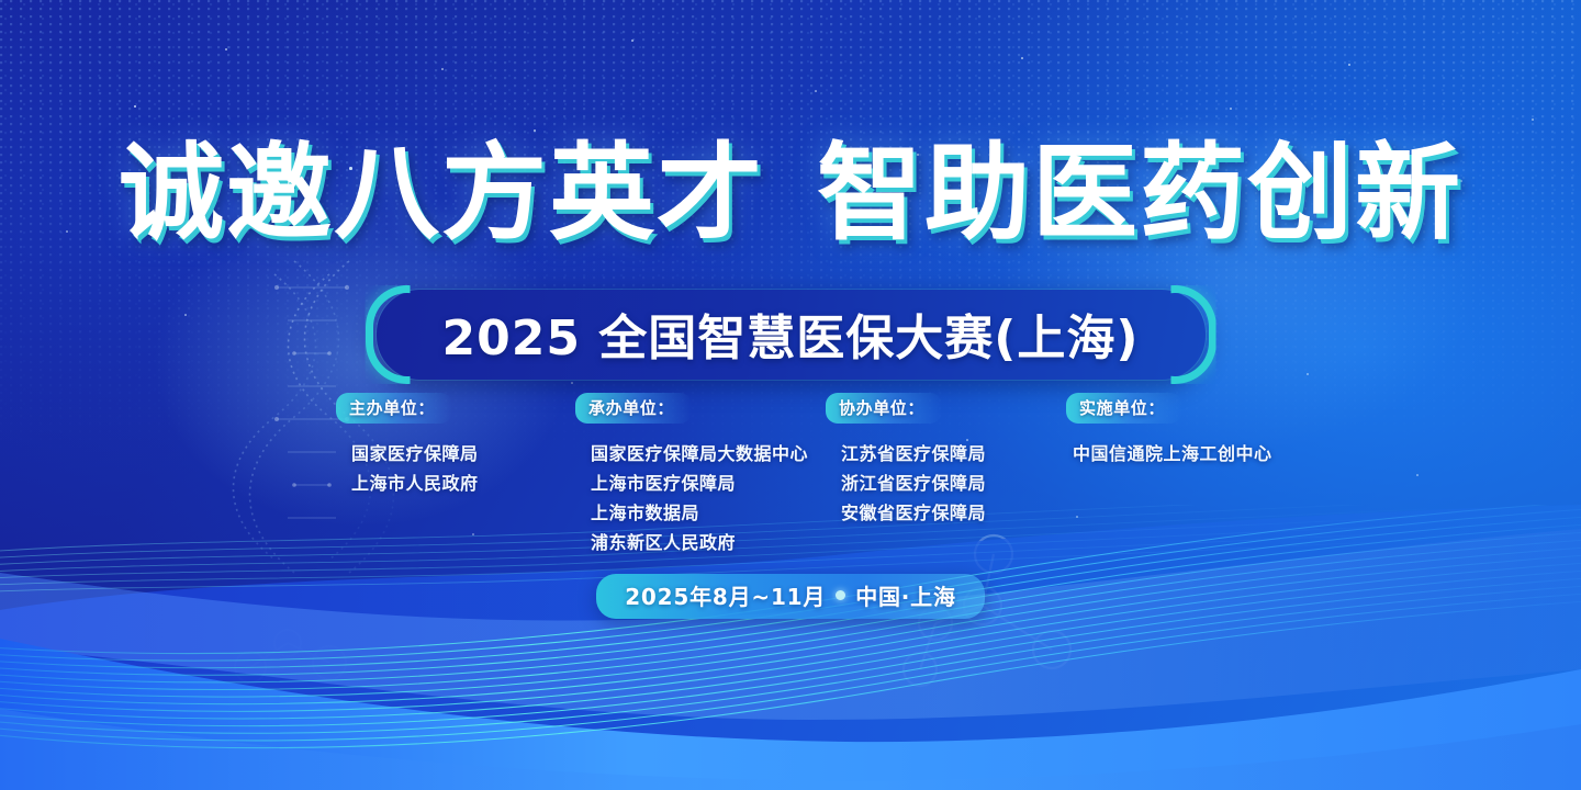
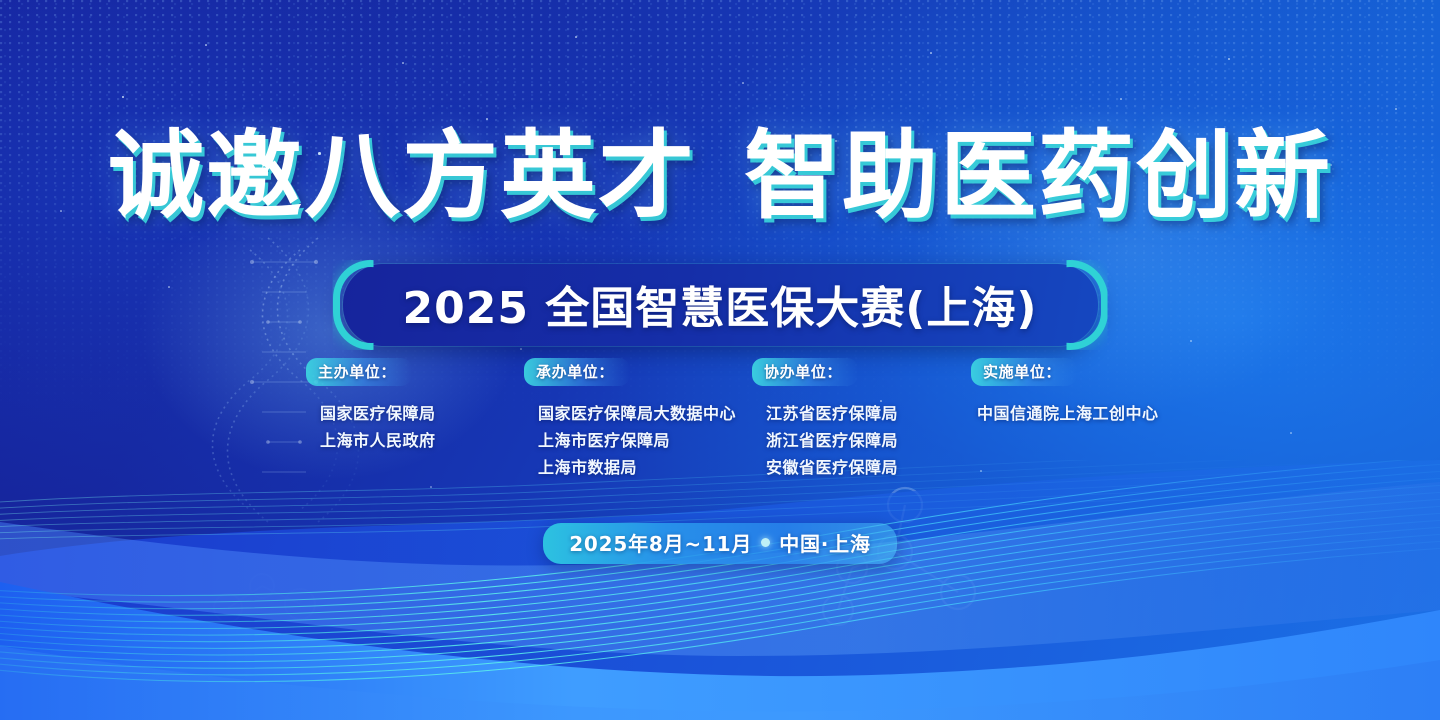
  诚邀八方英才 智助医药创新
  2025 全国智慧医保大赛(上海)
  主办单位：
  国家医疗保障局
  上海市人民政府
  承办单位：
  国家医疗保障局大数据中心
  上海市医疗保障局
  上海市数据局
- 浦东新区人民政府
  协办单位：
  江苏省医疗保障局
  浙江省医疗保障局
  安徽省医疗保障局
  实施单位：
  中国信通院上海工创中心
  2025年8月~11月
  中国·上海
